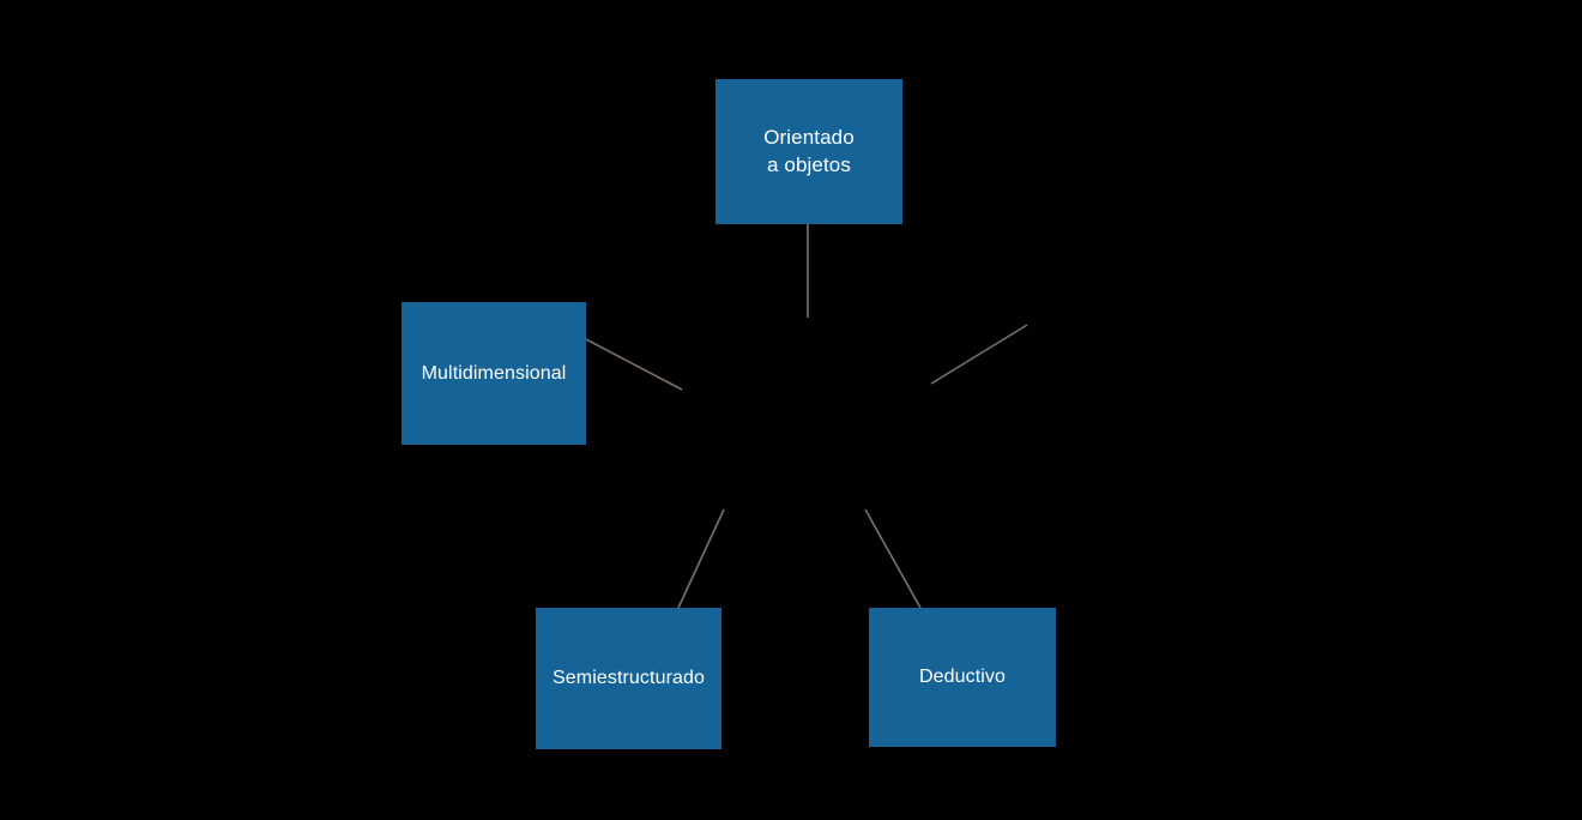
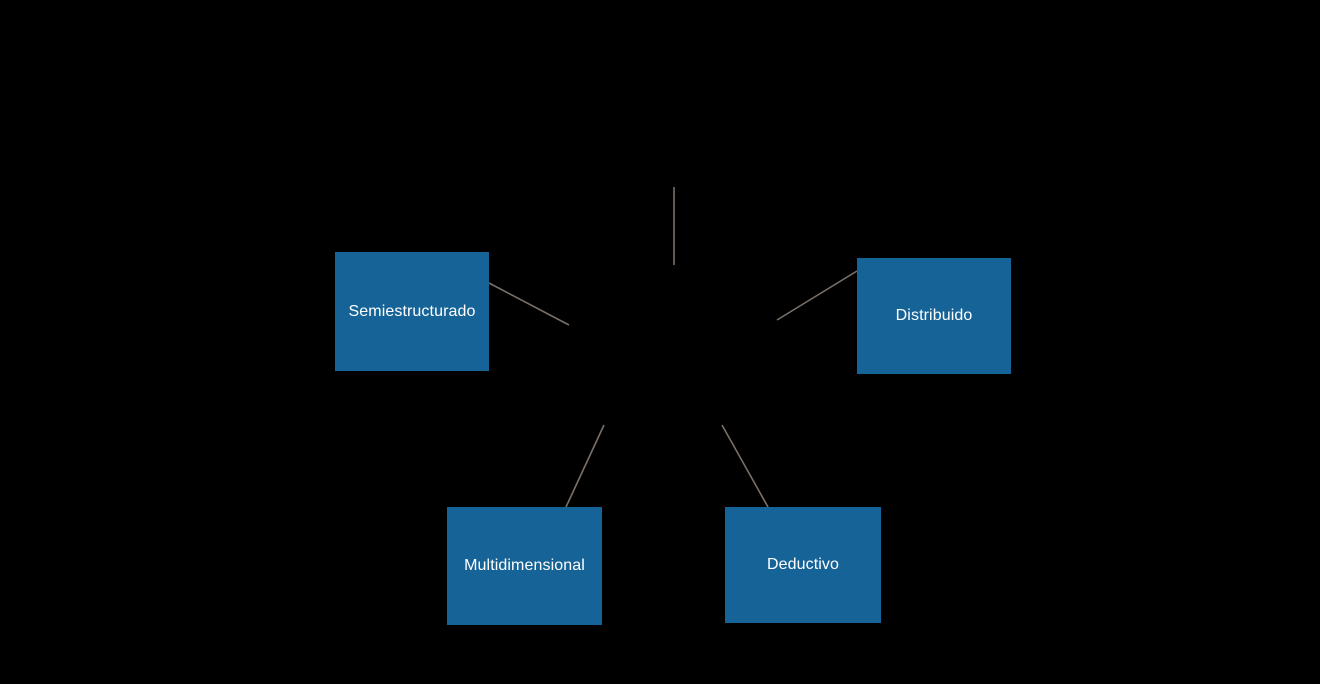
- Orientado
- a objetos
- Multidimensional
+ Semiestructurado
+ Distribuido
- Semiestructurado
+ Multidimensional
  Deductivo
